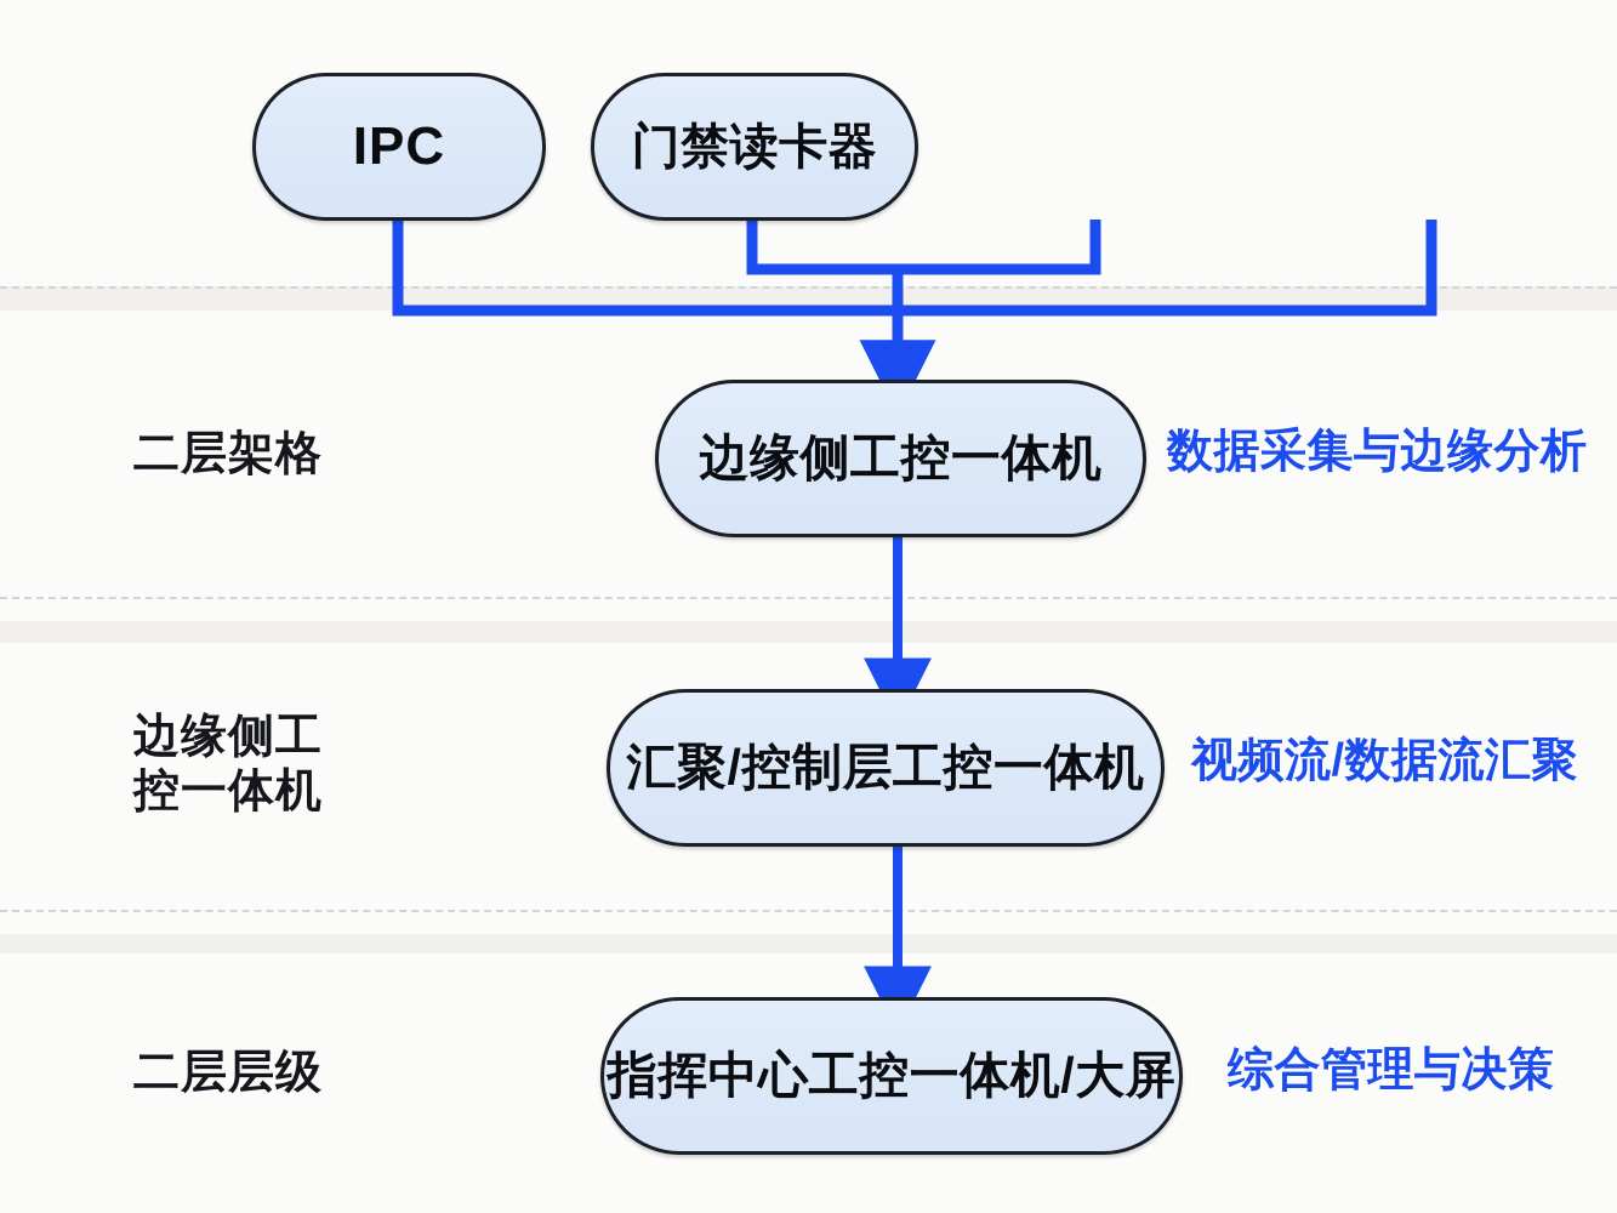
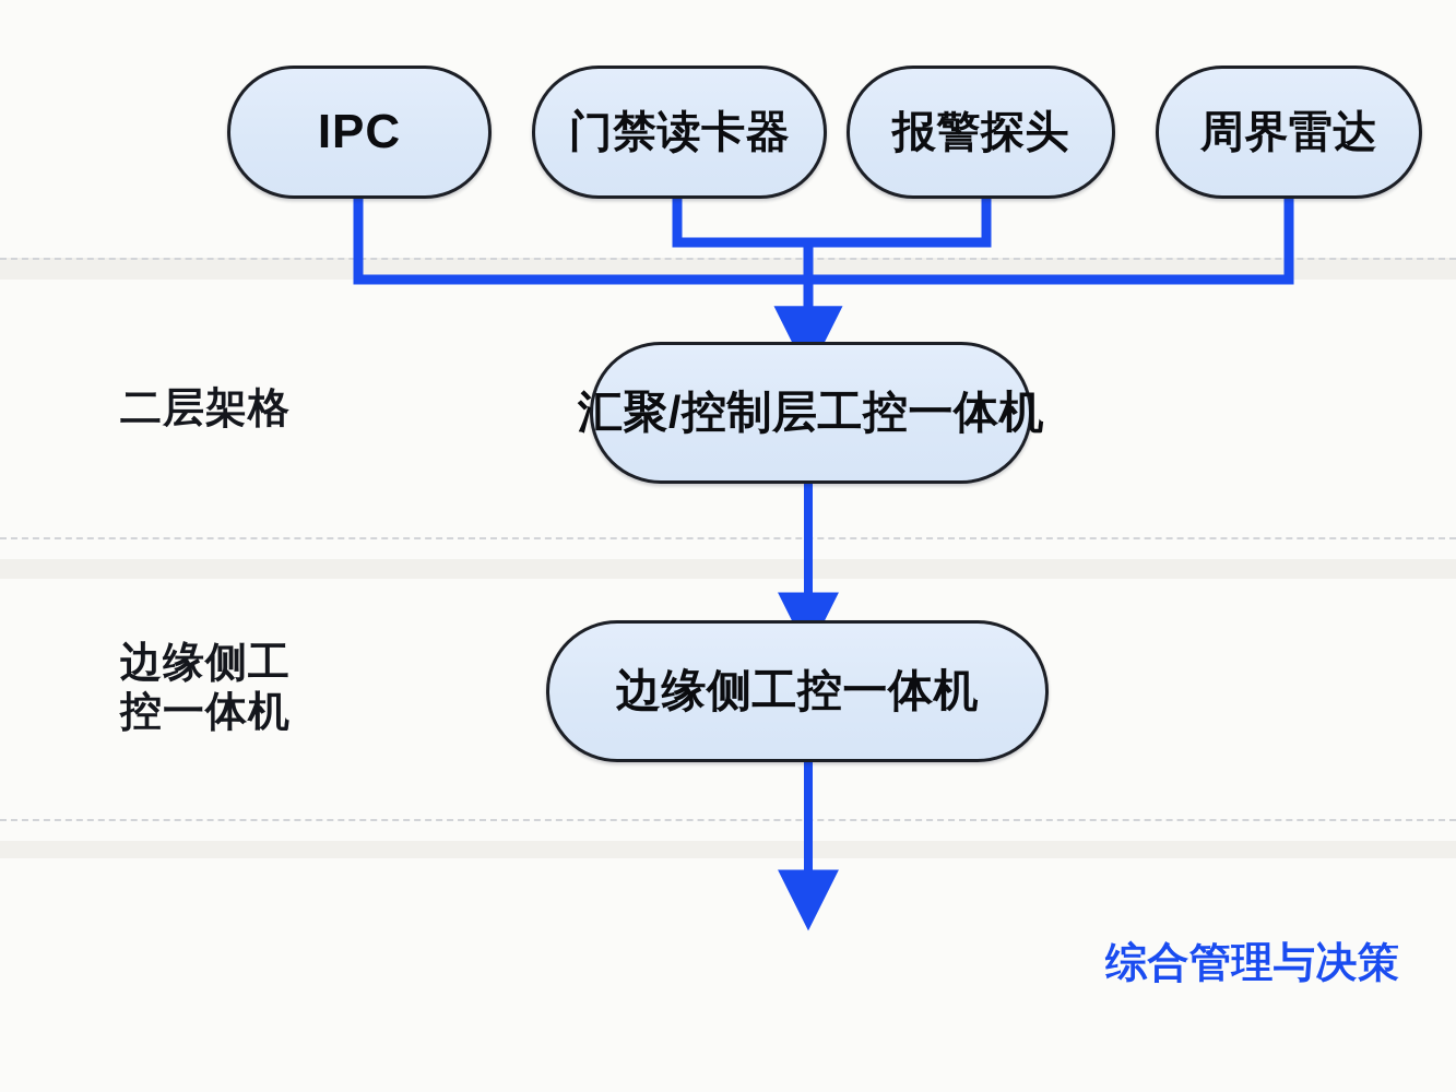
  IPC
  门禁读卡器
+ 报警探头
+ 周界雷达
  二层架格
- 边缘侧工控一体机
+ 汇聚/控制层工控一体机
- 数据采集与边缘分析
  边缘侧工
  控一体机
- 汇聚/控制层工控一体机
+ 边缘侧工控一体机
- 视频流/数据流汇聚
- 二层层级
- 指挥中心工控一体机/大屏
  综合管理与决策
